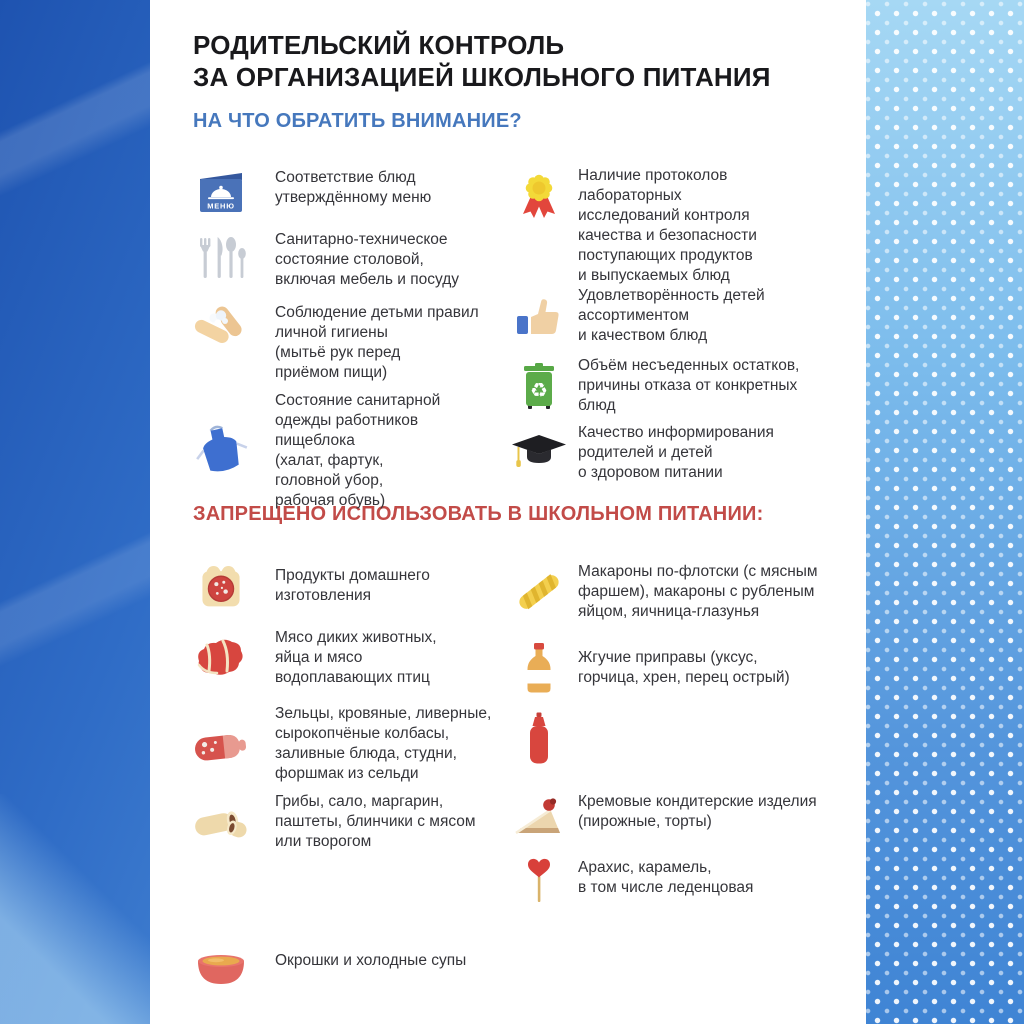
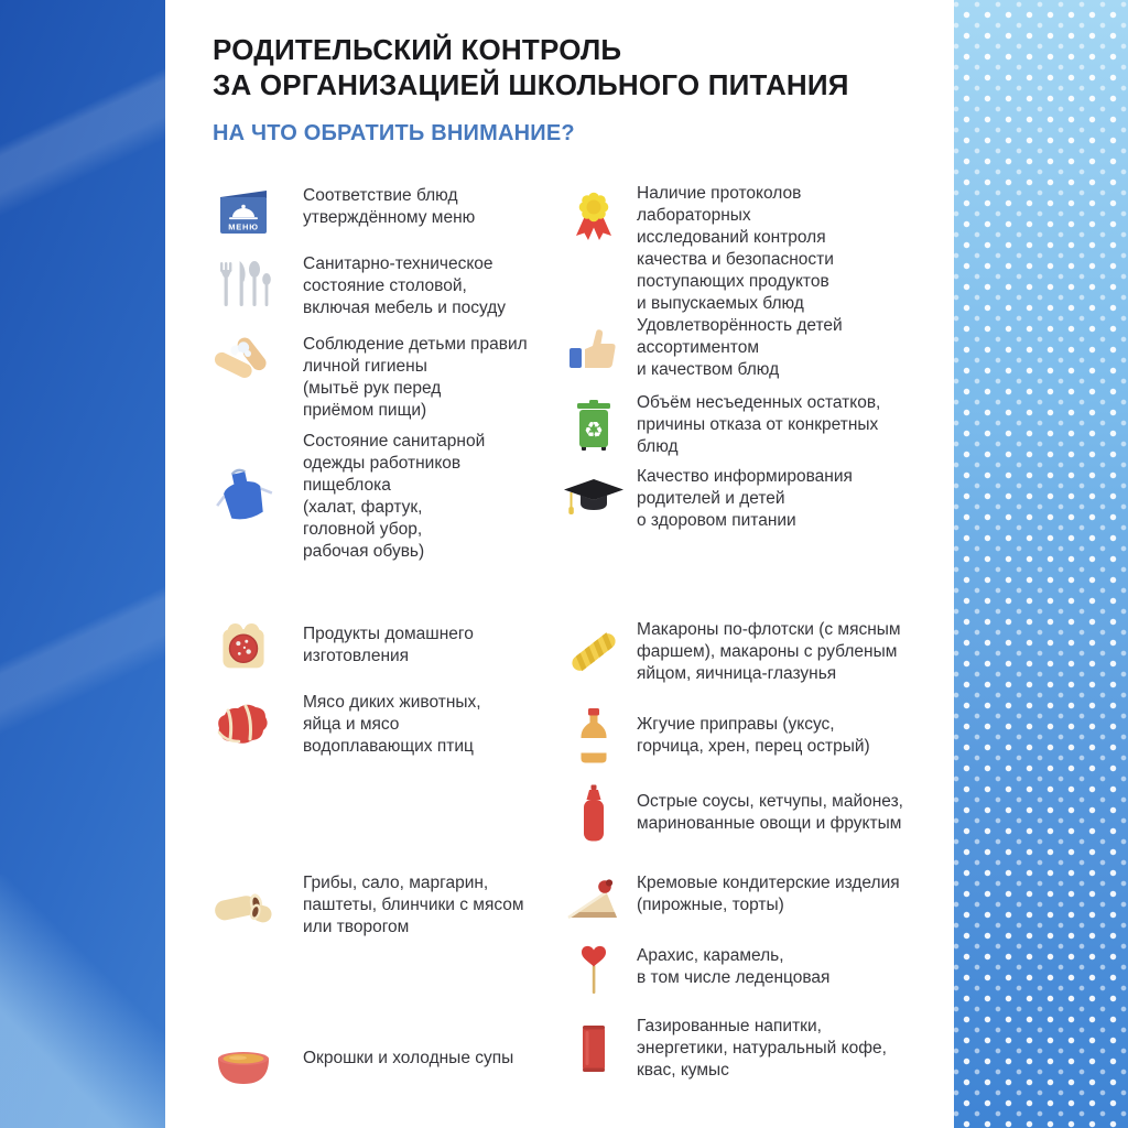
  РОДИТЕЛЬСКИЙ КОНТРОЛЬ
  ЗА ОРГАНИЗАЦИЕЙ ШКОЛЬНОГО ПИТАНИЯ
  НА ЧТО ОБРАТИТЬ ВНИМАНИЕ?
- ЗАПРЕЩЕНО ИСПОЛЬЗОВАТЬ В ШКОЛЬНОМ ПИТАНИИ:
  МЕНЮ
  Соответствие блюд
  утверждённому меню
  Санитарно-техническое
  состояние столовой,
  включая мебель и посуду
  Соблюдение детьми правил
  личной гигиены
  (мытьё рук перед
  приёмом пищи)
  Состояние санитарной
  одежды работников
  пищеблока
  (халат, фартук,
  головной убор,
  рабочая обувь)
  Наличие протоколов
  лабораторных
  исследований контроля
  качества и безопасности
  поступающих продуктов
  и выпускаемых блюд
  Удовлетворённость детей
  ассортиментом
  и качеством блюд
  ♻
  Объём несъеденных остатков,
  причины отказа от конкретных блюд
  Качество информирования
  родителей и детей
  о здоровом питании
  Продукты домашнего
  изготовления
  Мясо диких животных,
  яйца и мясо
  водоплавающих птиц
- Зельцы, кровяные, ливерные,
- сырокопчёные колбасы,
- заливные блюда, студни,
- форшмак из сельди
  Грибы, сало, маргарин,
  паштеты, блинчики с мясом
  или творогом
  Окрошки и холодные супы
  Макароны по-флотски (с мясным
  фаршем), макароны с рубленым
  яйцом, яичница-глазунья
  Жгучие приправы (уксус,
  горчица, хрен, перец острый)
+ Острые соусы, кетчупы, майонез,
+ маринованные овощи и фруктым
  Кремовые кондитерские изделия
  (пирожные, торты)
  Арахис, карамель,
  в том числе леденцовая
+ Газированные напитки,
+ энергетики, натуральный кофе,
+ квас, кумыс
